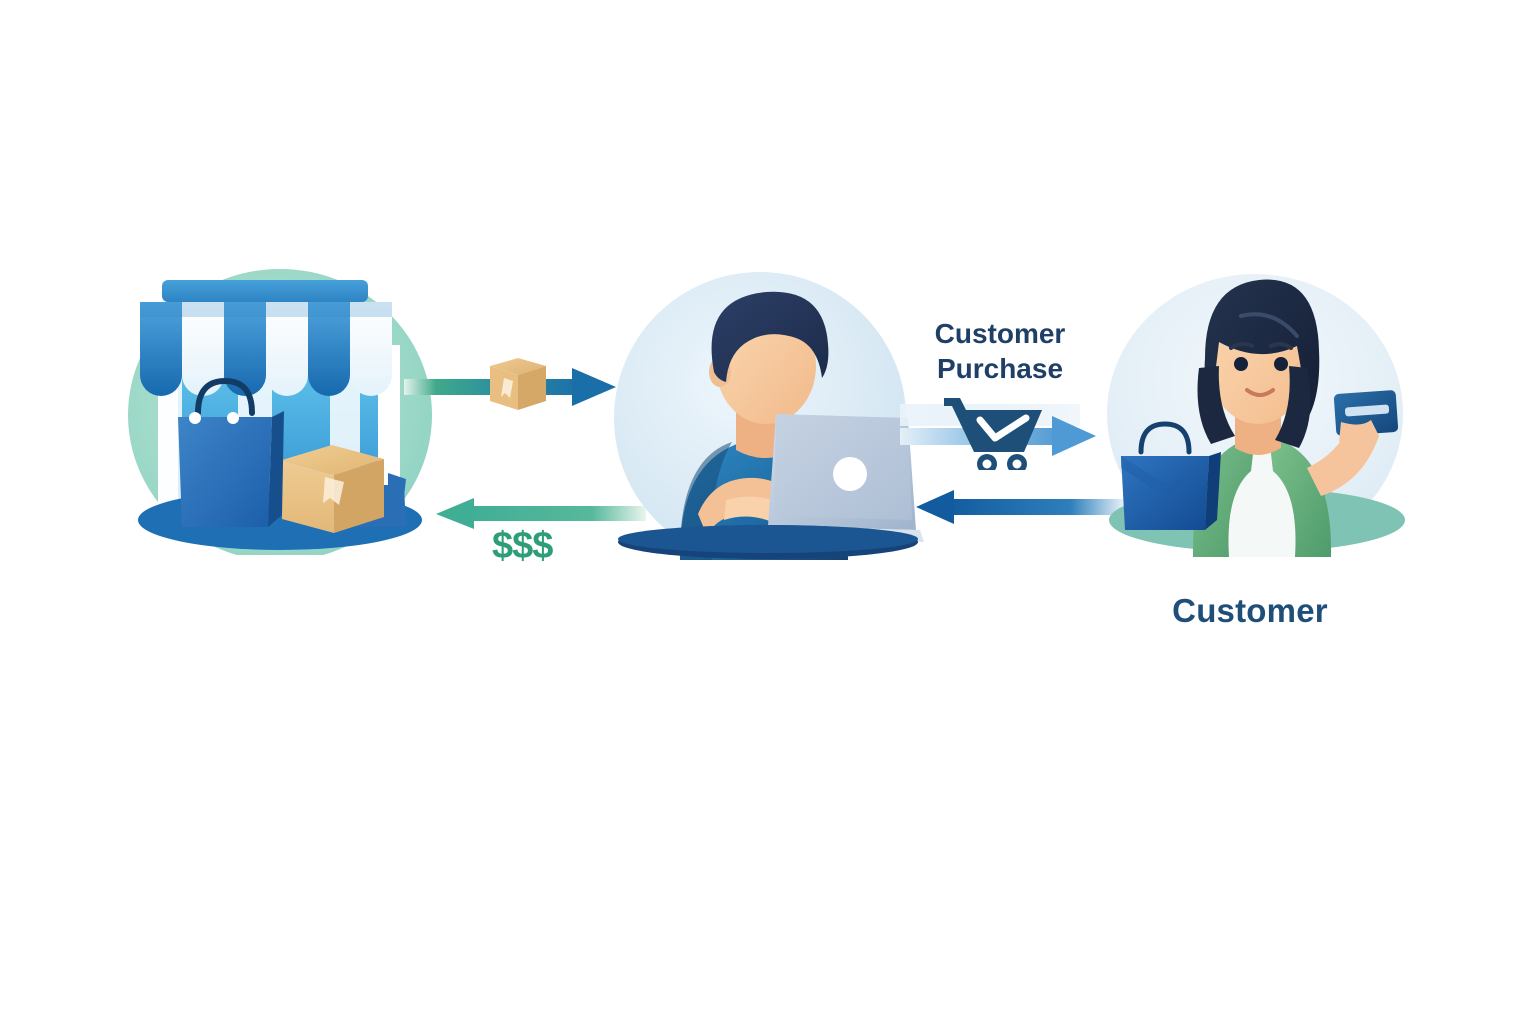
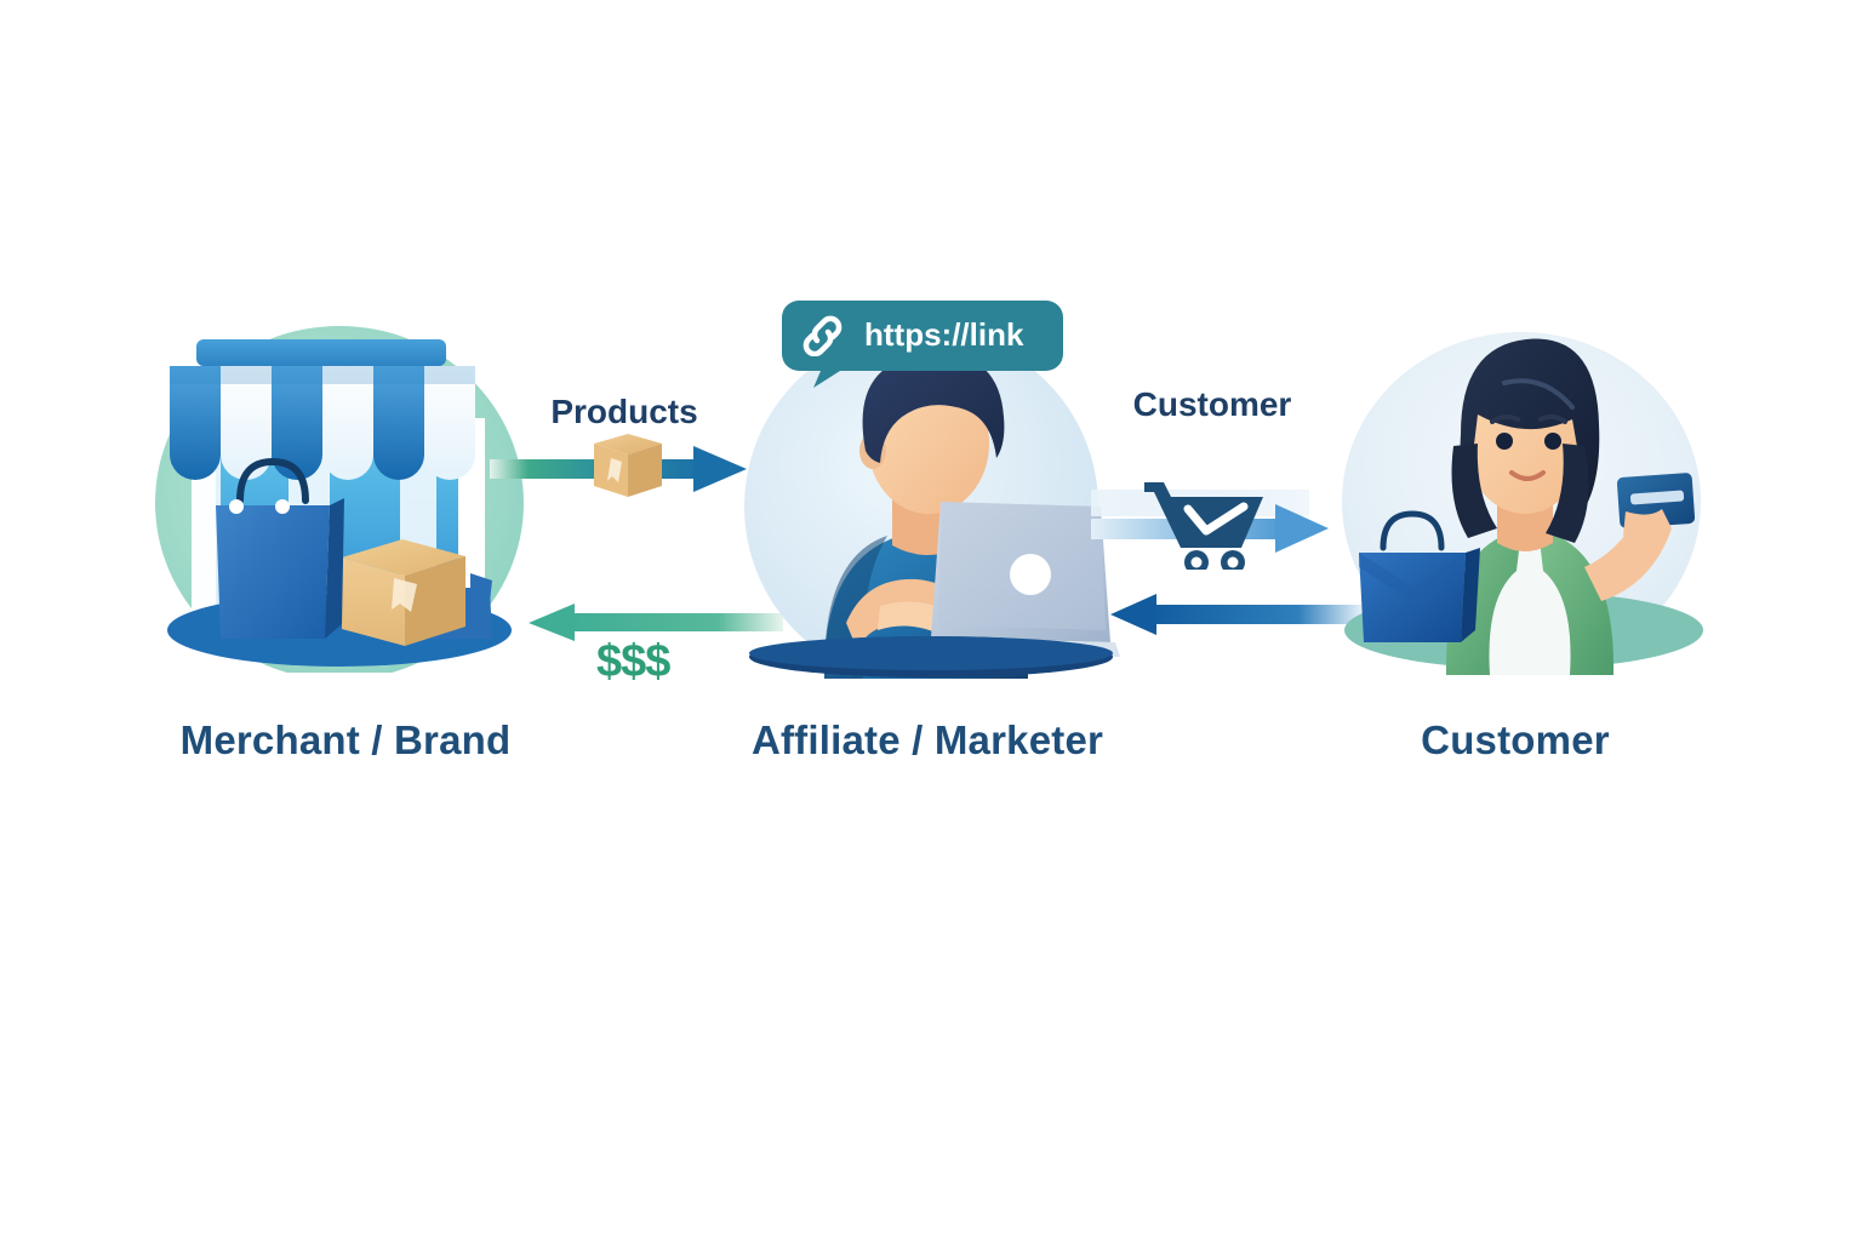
+ Merchant / Brand
+ Products
  $$$
+ Affiliate / Marketer
+ https://link
  Customer
- Purchase
  Customer
